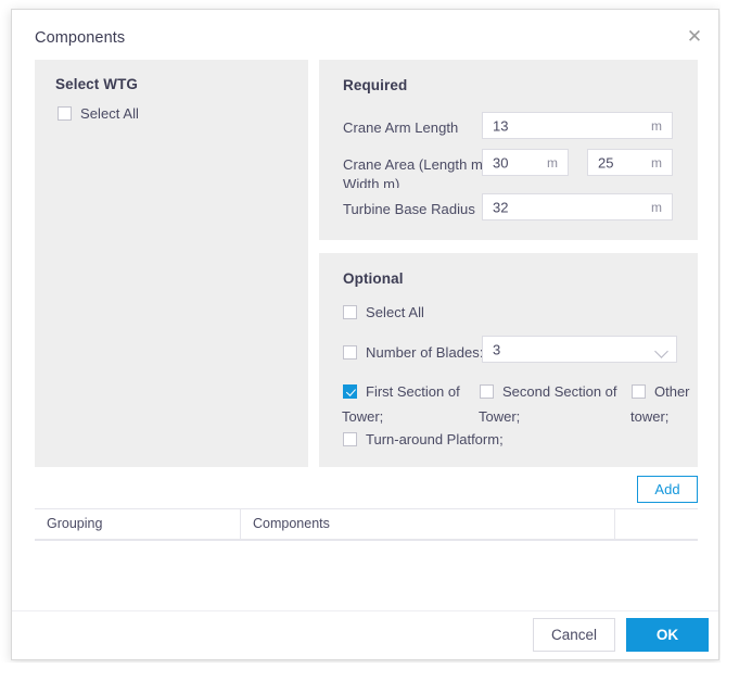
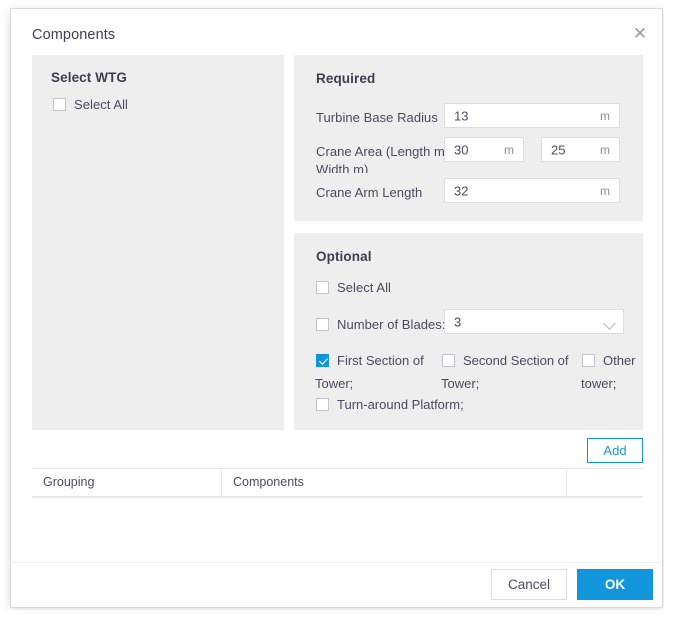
  Components
  ✕
  Select WTG
  Select All
  Required
- Crane Arm Length
+ Turbine Base Radius
  13
  m
  Crane Area (Length m
  Width m)
  30
  m
  25
  m
- Turbine Base Radius
+ Crane Arm Length
  32
  m
  Optional
  Select All
  Number of Blades
  3
  First Section of
  Tower;
  Second Section of
  Tower;
  Other
  tower;
  Turn-around Platform;
  Add
  Grouping
  Components
  Cancel
  OK
